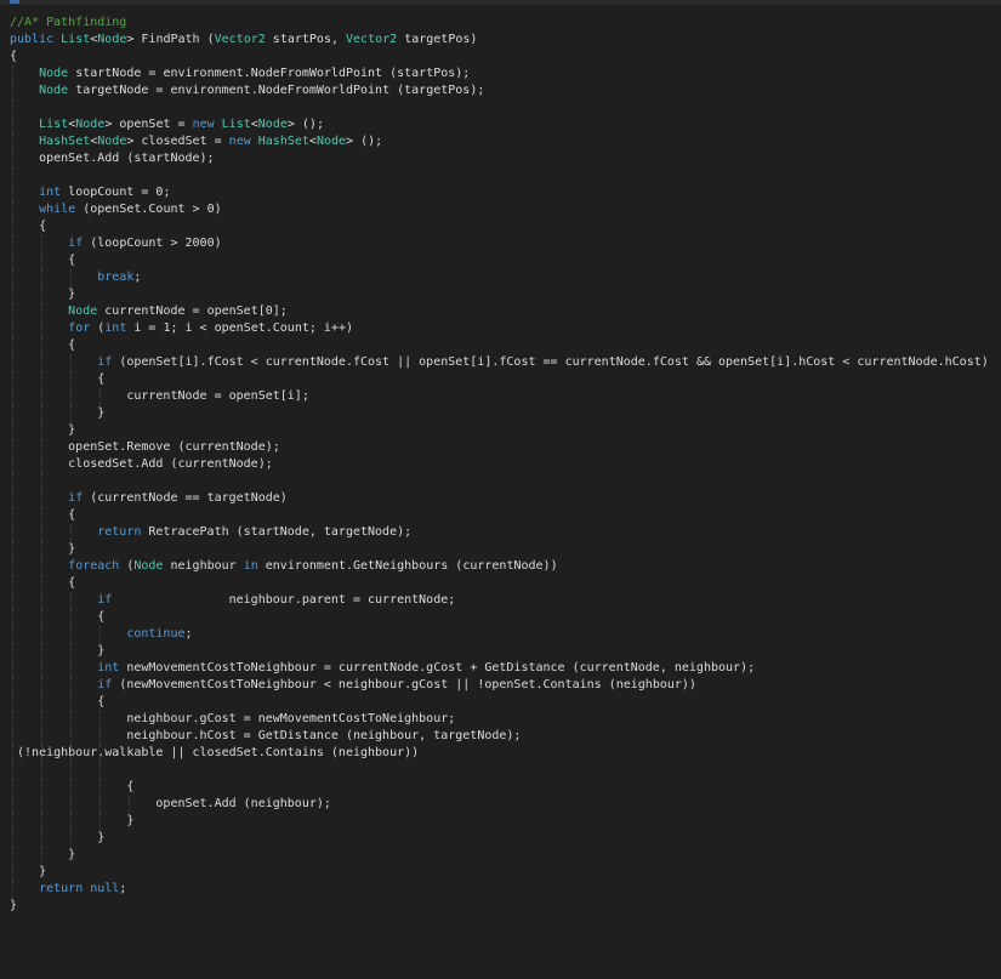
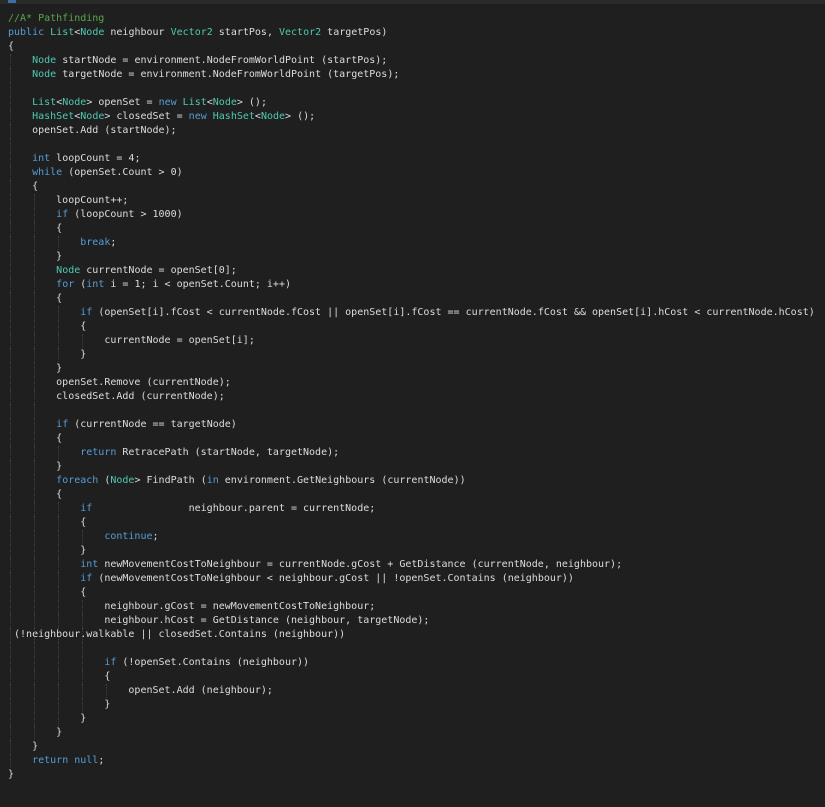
  //A* Pathfinding
- public List<Node> FindPath (Vector2 startPos, Vector2 targetPos)
+ public List<Node neighbour Vector2 startPos, Vector2 targetPos)
  {
  Node startNode = environment.NodeFromWorldPoint (startPos);
  Node targetNode = environment.NodeFromWorldPoint (targetPos);
  List<Node> openSet = new List<Node> ();
  HashSet<Node> closedSet = new HashSet<Node> ();
  openSet.Add (startNode);
- int loopCount = 0;
+ int loopCount = 4;
  while (openSet.Count > 0)
  {
+ loopCount++;
- if (loopCount > 2000)
+ if (loopCount > 1000)
  {
  break;
  }
  Node currentNode = openSet[0];
  for (int i = 1; i < openSet.Count; i++)
  {
  if (openSet[i].fCost < currentNode.fCost || openSet[i].fCost == currentNode.fCost && openSet[i].hCost < currentNode.hCost)
  {
  currentNode = openSet[i];
  }
  }
  openSet.Remove (currentNode);
  closedSet.Add (currentNode);
  if (currentNode == targetNode)
  {
  return RetracePath (startNode, targetNode);
  }
- foreach (Node neighbour in environment.GetNeighbours (currentNode))
+ foreach (Node> FindPath (in environment.GetNeighbours (currentNode))
  {
  if neighbour.parent = currentNode;
  {
  continue;
  }
  int newMovementCostToNeighbour = currentNode.gCost + GetDistance (currentNode, neighbour);
  if (newMovementCostToNeighbour < neighbour.gCost || !openSet.Contains (neighbour))
  {
  neighbour.gCost = newMovementCostToNeighbour;
  neighbour.hCost = GetDistance (neighbour, targetNode);
  (!neighbour.walkable || closedSet.Contains (neighbour))
+ if (!openSet.Contains (neighbour))
  {
  openSet.Add (neighbour);
  }
  }
  }
  }
  return null;
  }
